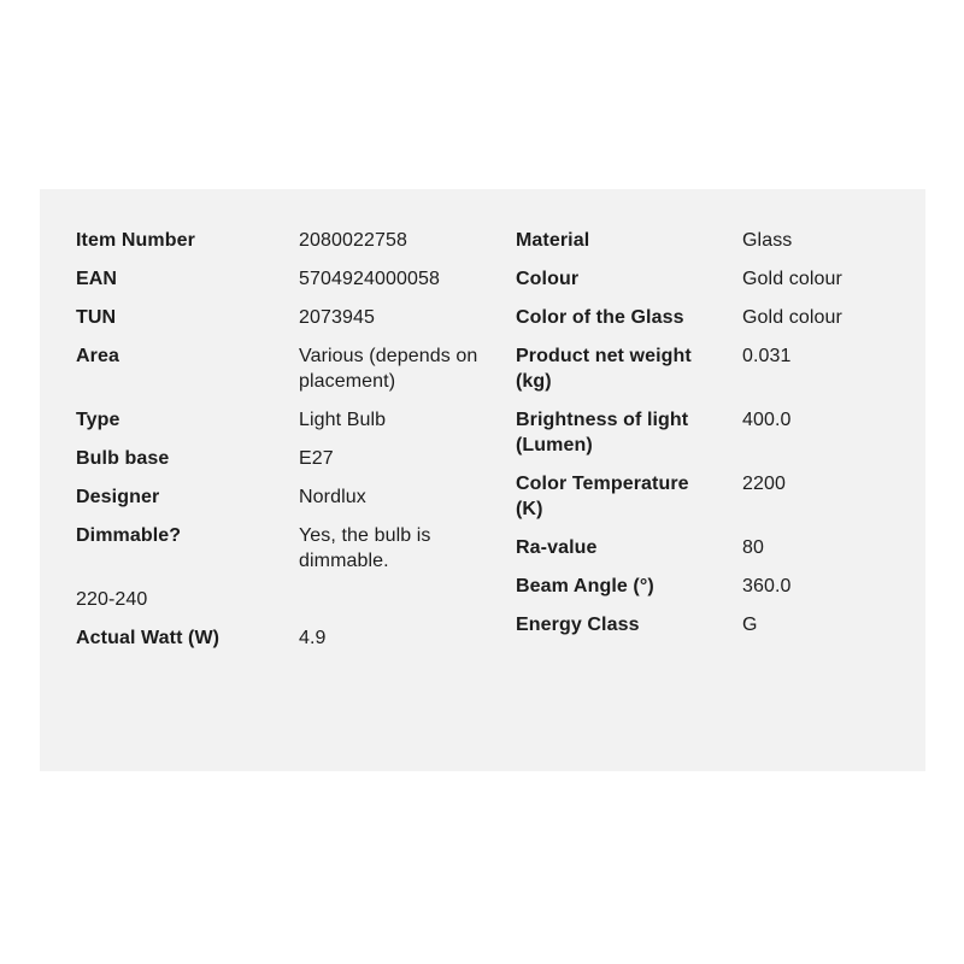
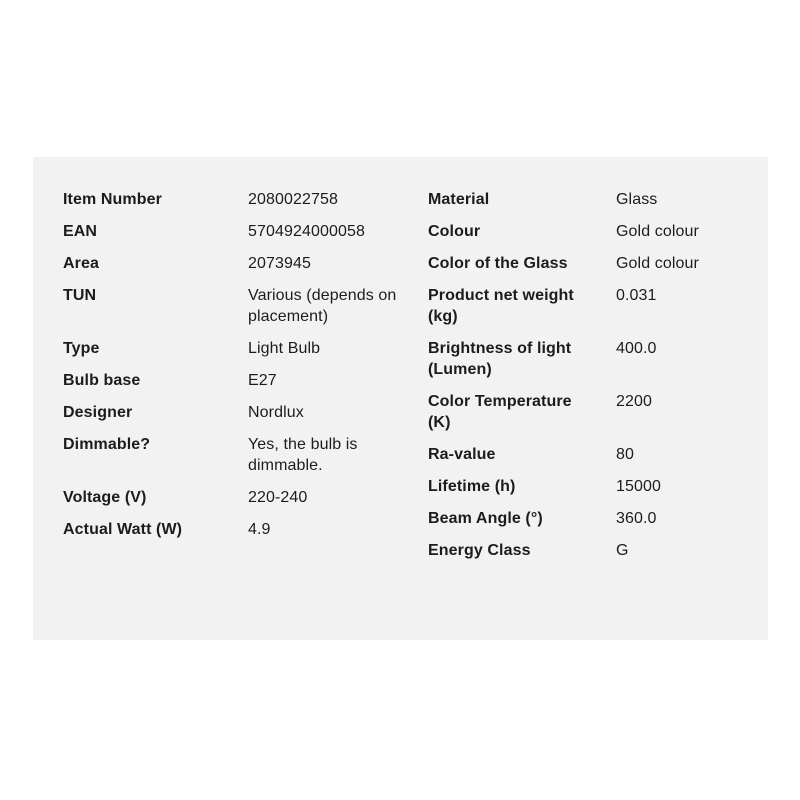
  Item Number
  2080022758
  EAN
  5704924000058
- TUN
+ Area
  2073945
- Area
+ TUN
  Various (depends on placement)
  Type
  Light Bulb
  Bulb base
  E27
  Designer
  Nordlux
  Dimmable?
  Yes, the bulb is dimmable.
+ Voltage (V)
  220-240
  Actual Watt (W)
  4.9
  Material
  Glass
  Colour
  Gold colour
  Color of the Glass
  Gold colour
  Product net weight (kg)
  0.031
  Brightness of light (Lumen)
  400.0
  Color Temperature (K)
  2200
  Ra-value
  80
+ Lifetime (h)
+ 15000
  Beam Angle (°)
  360.0
  Energy Class
  G
